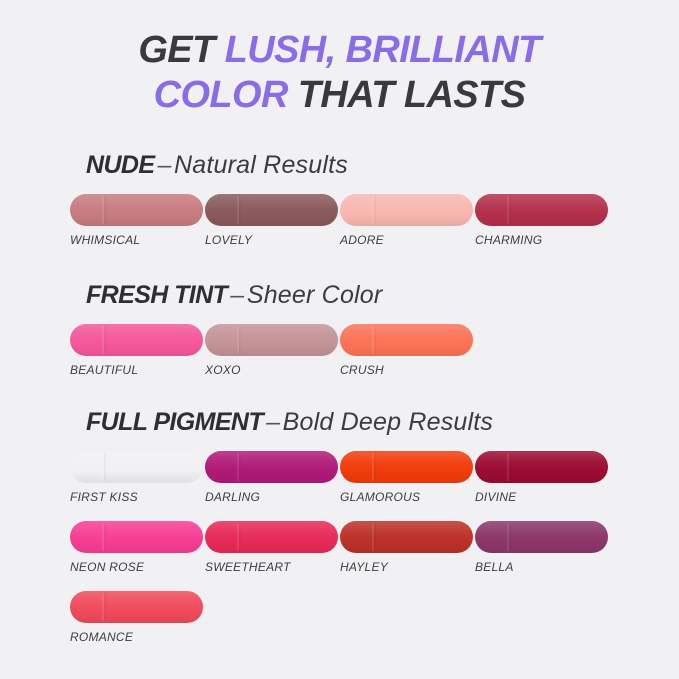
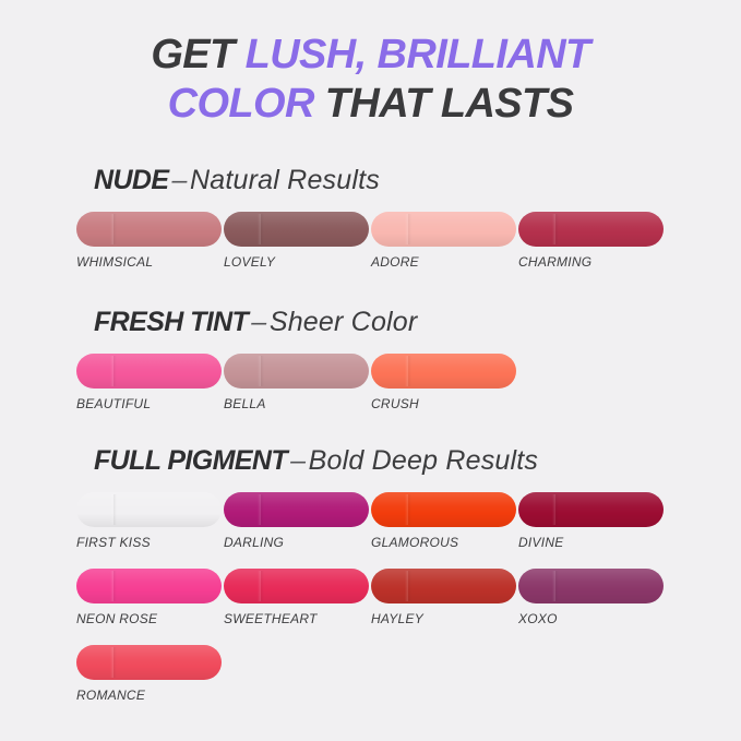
  GET LUSH, BRILLIANT
  COLOR THAT LASTS
  NUDE–Natural Results
  WHIMSICAL
  LOVELY
  ADORE
  CHARMING
  FRESH TINT–Sheer Color
  BEAUTIFUL
- XOXO
+ BELLA
  CRUSH
  FULL PIGMENT–Bold Deep Results
  FIRST KISS
  DARLING
  GLAMOROUS
  DIVINE
  NEON ROSE
  SWEETHEART
  HAYLEY
- BELLA
+ XOXO
  ROMANCE
